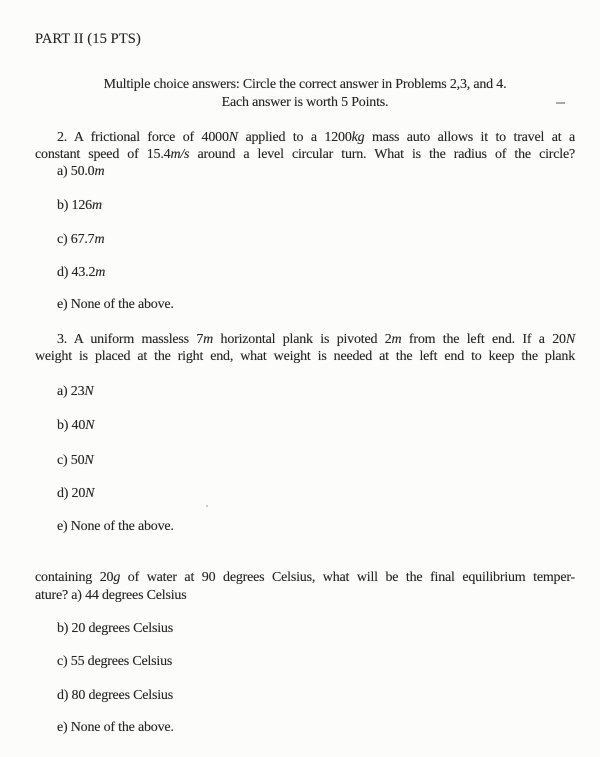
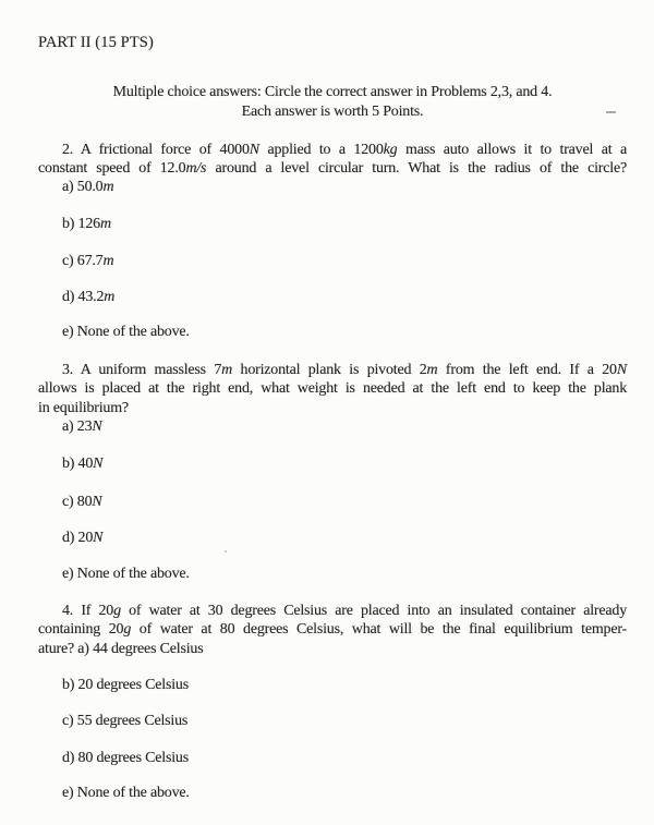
  PART II (15 PTS)
  Multiple choice answers: Circle the correct answer in Problems 2,3, and 4.
  Each answer is worth 5 Points.
  2. A frictional force of 4000N applied to a 1200kg mass auto allows it to travel at a
- constant speed of 15.4m/s around a level circular turn. What is the radius of the circle?
+ constant speed of 12.0m/s around a level circular turn. What is the radius of the circle?
  a) 50.0m
  b) 126m
  c) 67.7m
  d) 43.2m
  e) None of the above.
  3. A uniform massless 7m horizontal plank is pivoted 2m from the left end. If a 20N
- weight is placed at the right end, what weight is needed at the left end to keep the plank
+ allows is placed at the right end, what weight is needed at the left end to keep the plank
+ in equilibrium?
  a) 23N
  b) 40N
- c) 50N
+ c) 80N
  d) 20N
  e) None of the above.
+ 4. If 20g of water at 30 degrees Celsius are placed into an insulated container already
- containing 20g of water at 90 degrees Celsius, what will be the final equilibrium temper-
+ containing 20g of water at 80 degrees Celsius, what will be the final equilibrium temper-
  ature? a) 44 degrees Celsius
  b) 20 degrees Celsius
  c) 55 degrees Celsius
  d) 80 degrees Celsius
  e) None of the above.
